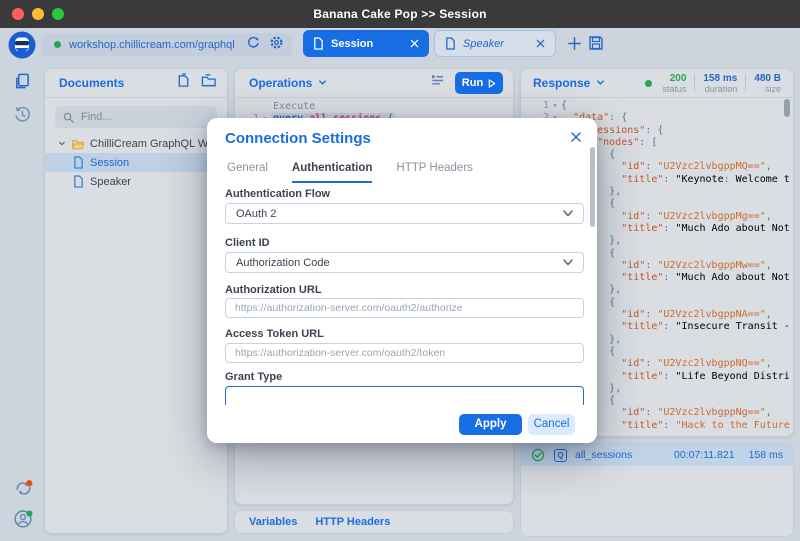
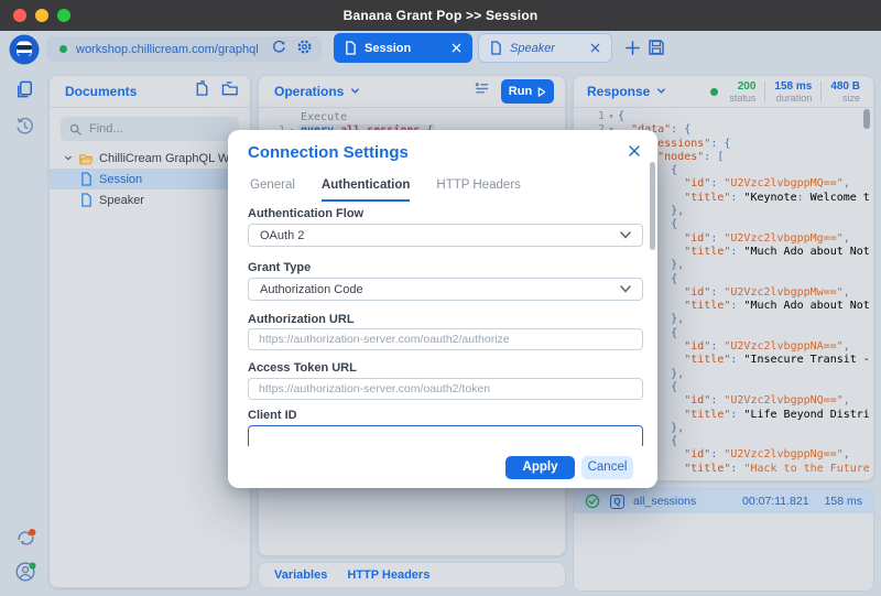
- Banana Cake Pop >> Session
+ Banana Grant Pop >> Session
  workshop.chillicream.com/graphql
  Session
  Speaker
  Documents
  Find...
  ChilliCream GraphQL W
  Session
  Speaker
  Operations
  Run
  Execute
  Variables
  HTTP Headers
  Response
  200
  status
  158 ms
  duration
  480 B
  size
  1
  ▾
  {
  essions": {
  "nodes": [
  {
  "id": "U2Vzc2lvbgppMQ==",
  "title": "Keynote: Welcome t
  },
  {
  "id": "U2Vzc2lvbgppMg==",
  "title": "Much Ado about Not
  },
  {
  "id": "U2Vzc2lvbgppMw==",
  "title": "Much Ado about Not
  },
  {
  "id": "U2Vzc2lvbgppNA==",
  "title": "Insecure Transit -
  },
  {
  "id": "U2Vzc2lvbgppNQ==",
  "title": "Life Beyond Distri
  },
  {
  "id": "U2Vzc2lvbgppNg==",
  "title": "Hack to the Future
  Q
  all_sessions
  00:07:11.821
  158 ms
  Connection Settings
  General
  Authentication
  HTTP Headers
  Authentication Flow
  OAuth 2
- Client ID
+ Grant Type
  Authorization Code
  Authorization URL
  https://authorization-server.com/oauth2/authorize
  Access Token URL
  https://authorization-server.com/oauth2/token
- Grant Type
+ Client ID
  Apply
  Cancel
